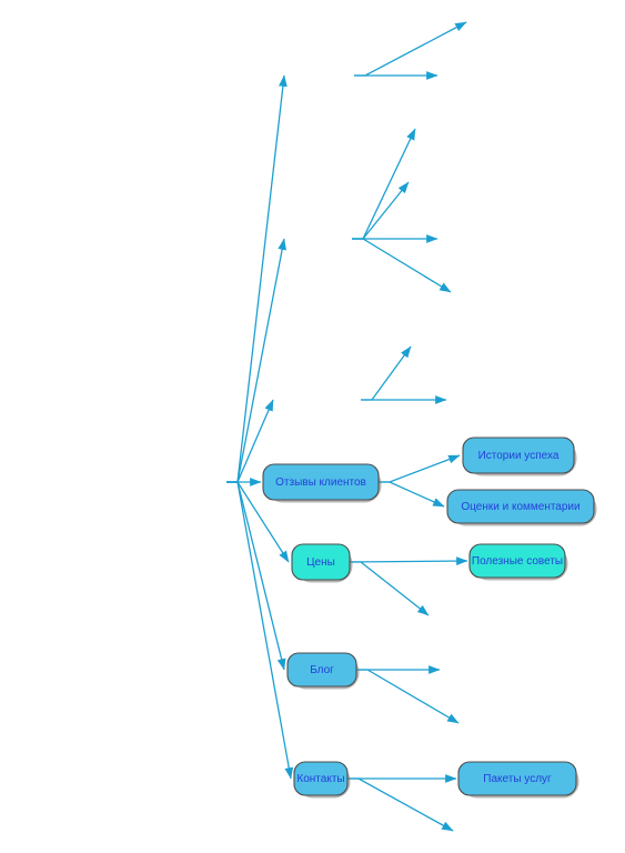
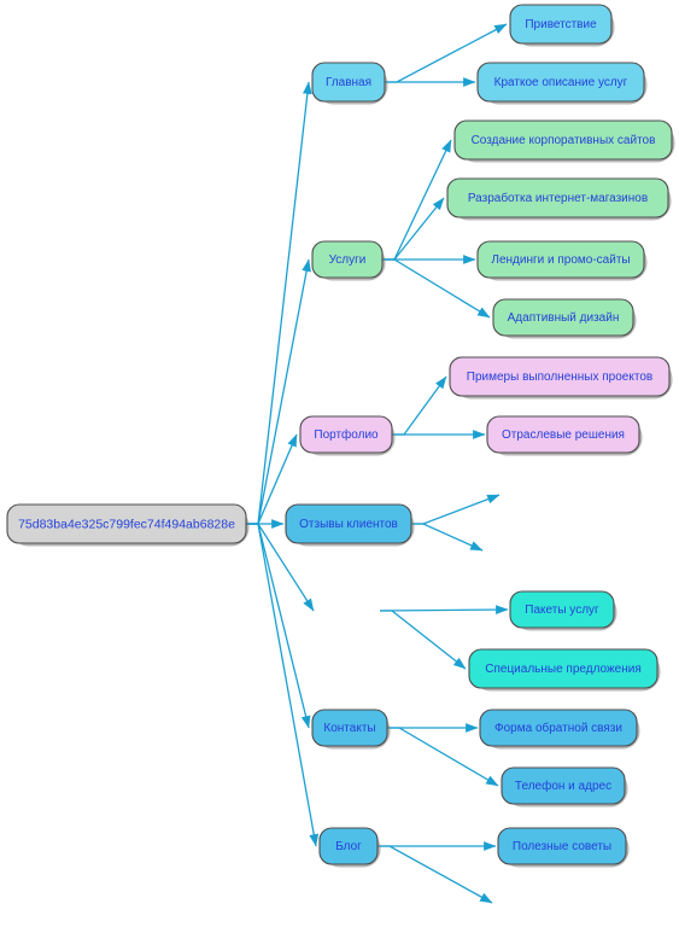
+ 75d83ba4e325c799fec74f494ab6828e
+ Главная
+ Приветствие
+ Краткое описание услуг
+ Услуги
+ Создание корпоративных сайтов
+ Разработка интернет-магазинов
+ Лендинги и промо-сайты
+ Адаптивный дизайн
+ Портфолио
+ Примеры выполненных проектов
+ Отраслевые решения
  Отзывы клиентов
- Истории успеха
- Оценки и комментарии
- Цены
- Полезные советы
+ Пакеты услуг
+ Специальные предложения
- Блог
+ Контакты
+ Форма обратной связи
+ Телефон и адрес
- Контакты
+ Блог
- Пакеты услуг
+ Полезные советы
